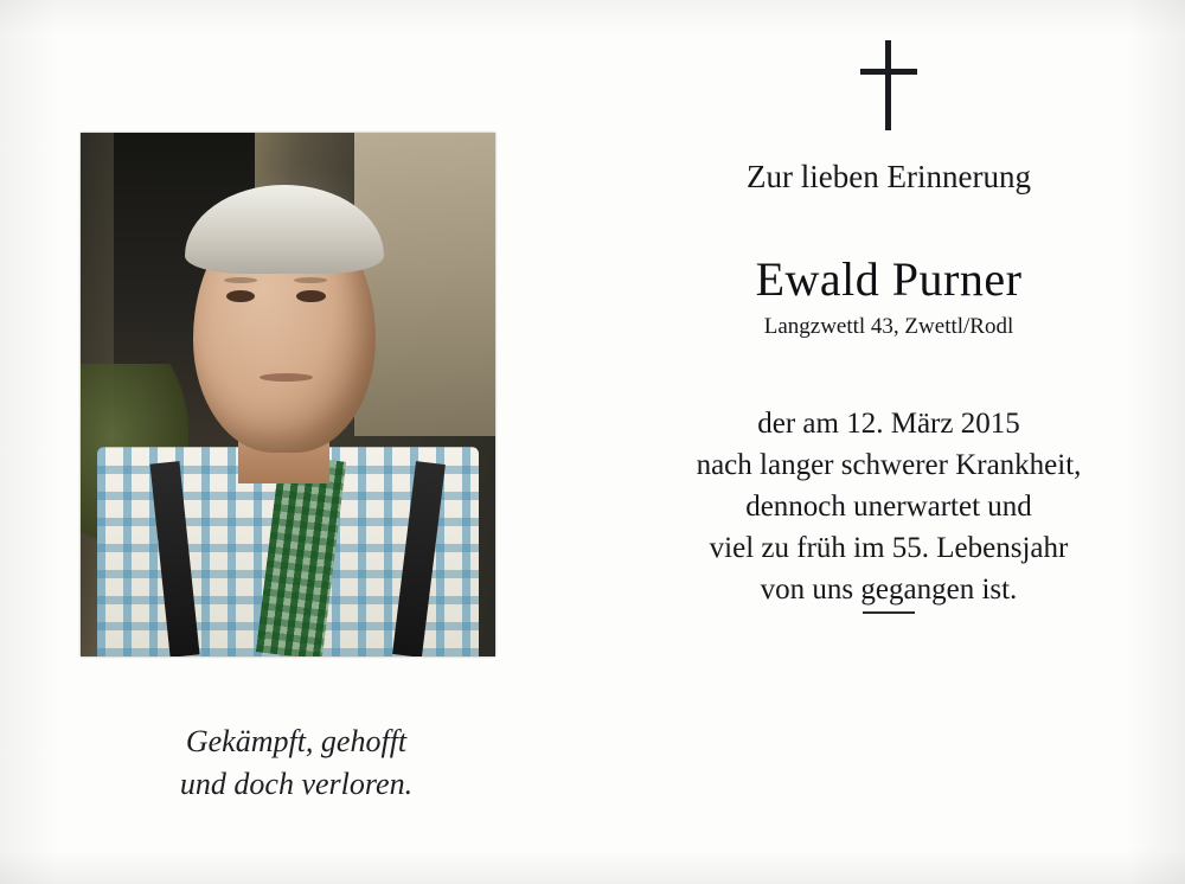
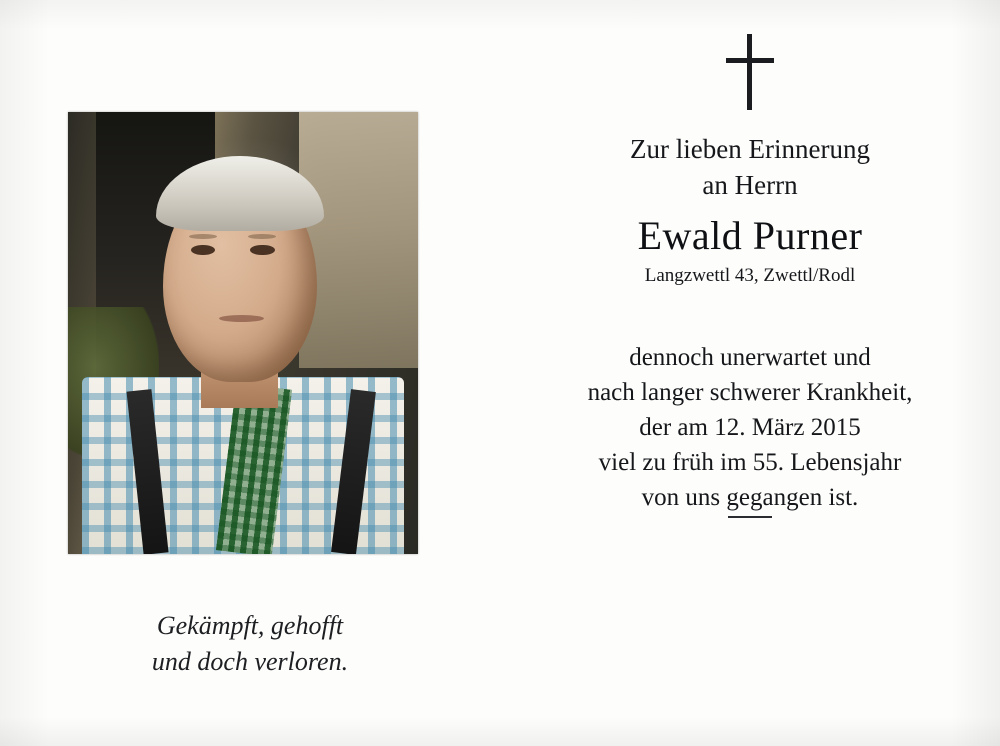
  Gekämpft, gehofft
  und doch verloren.
  Zur lieben Erinnerung
+ an Herrn
  Ewald Purner
  Langzwettl 43, Zwettl/Rodl
- der am 12. März 2015
+ dennoch unerwartet und
  nach langer schwerer Krankheit,
- dennoch unerwartet und
+ der am 12. März 2015
  viel zu früh im 55. Lebensjahr
  von uns gegangen ist.
